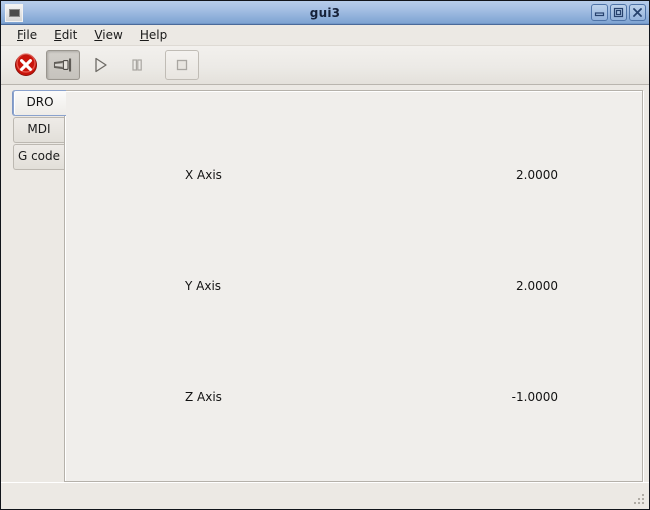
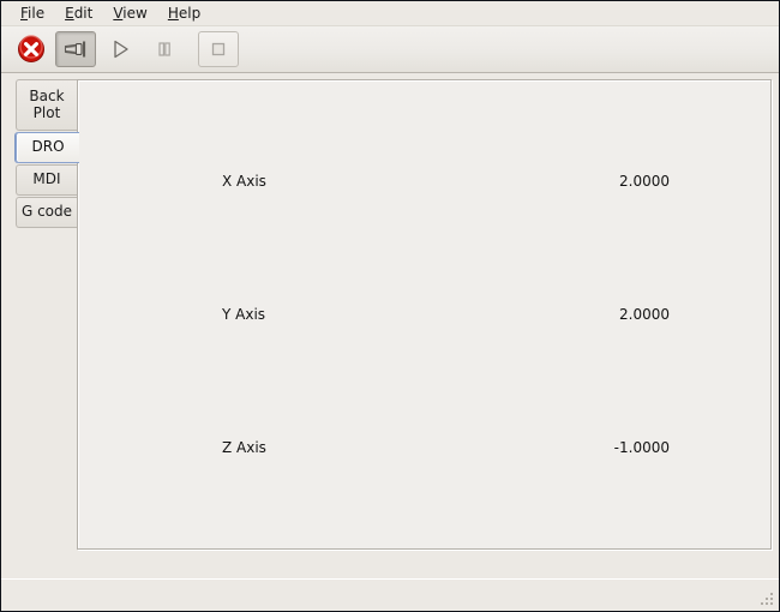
- gui3
  File
  Edit
  View
  Help
+ Back
+ Plot
  DRO
  MDI
  G code
  X Axis
  2.0000
  Y Axis
  2.0000
  Z Axis
  -1.0000
